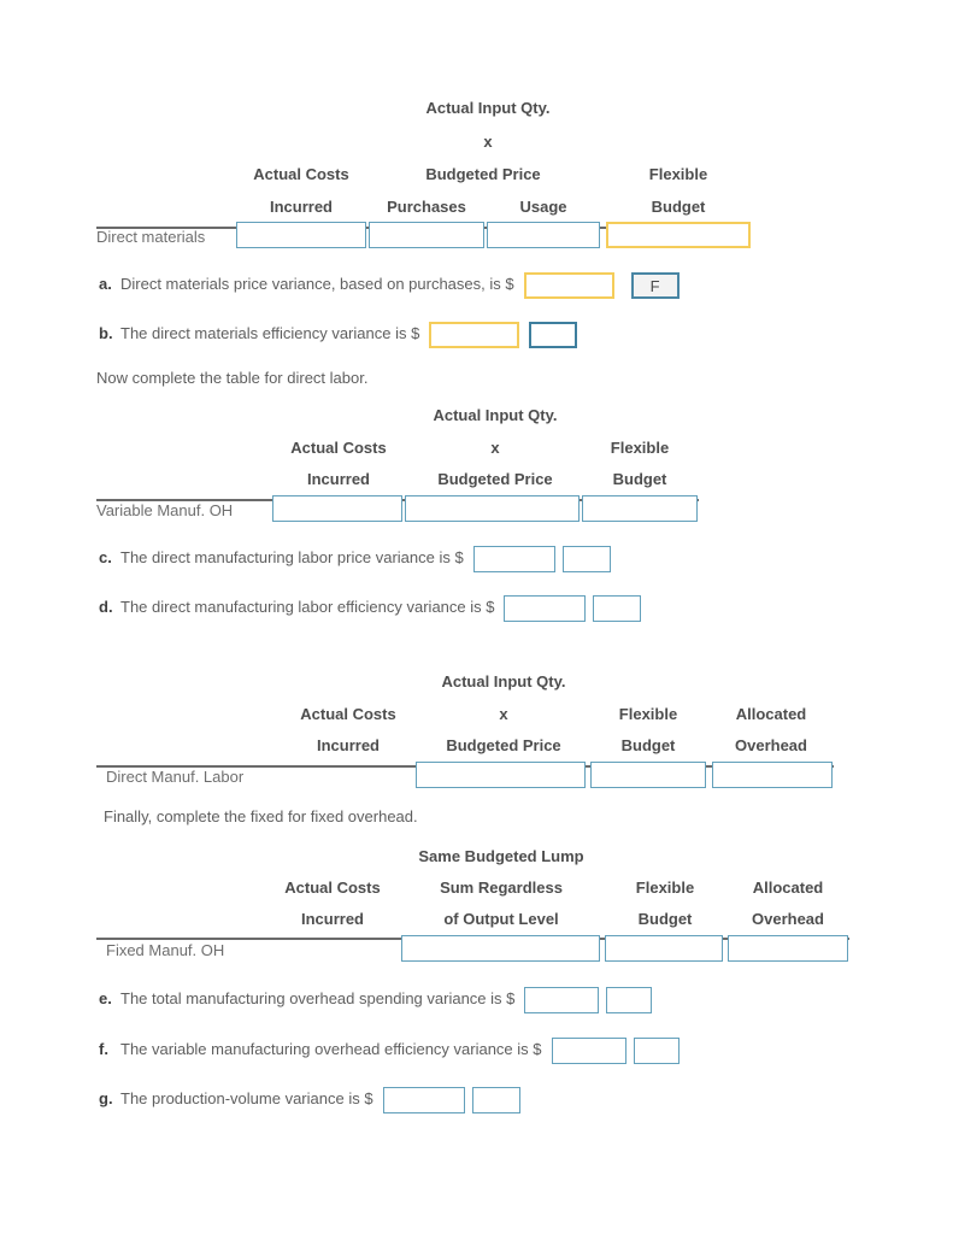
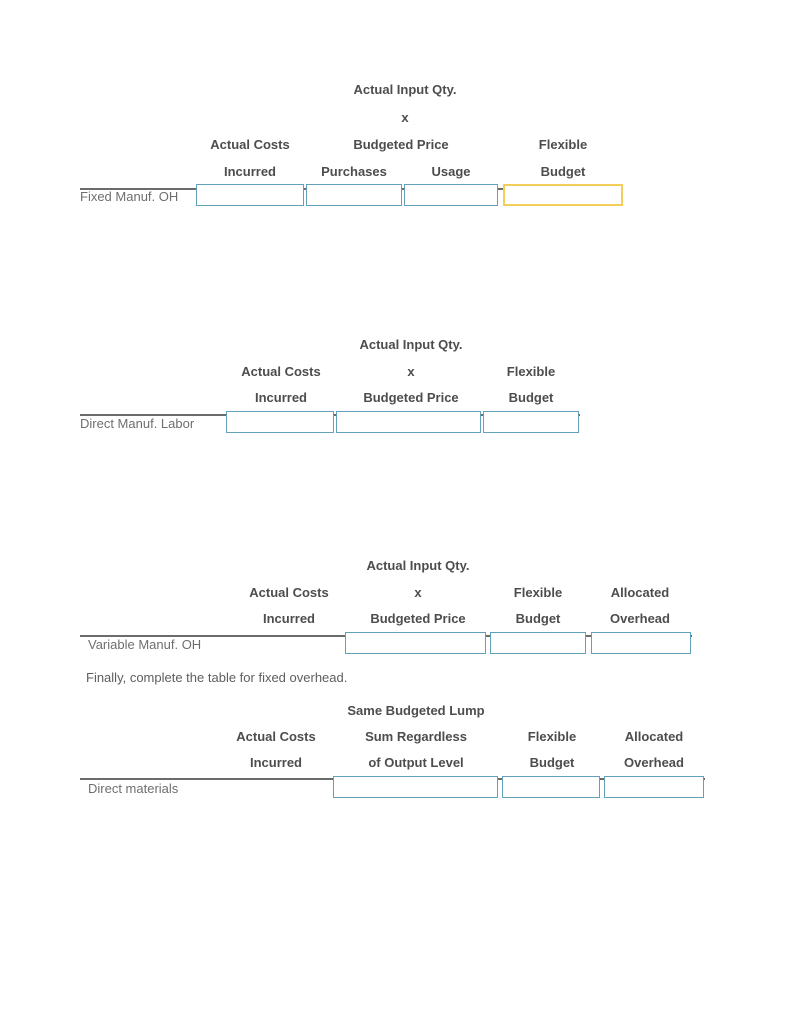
  Actual Input Qty.
  x
  Actual Costs
  Budgeted Price
  Flexible
  Incurred
  Purchases
  Usage
  Budget
- Direct materials
+ Fixed Manuf. OH
- a. Direct materials price variance, based on purchases, is $ F
- b. The direct materials efficiency variance is $
- Now complete the table for direct labor.
  Actual Input Qty.
  Actual Costs
  x
  Flexible
  Incurred
  Budgeted Price
  Budget
- Variable Manuf. OH
+ Direct Manuf. Labor
- c. The direct manufacturing labor price variance is $
- d. The direct manufacturing labor efficiency variance is $
  Actual Input Qty.
  Actual Costs
  x
  Flexible
  Allocated
  Incurred
  Budgeted Price
  Budget
  Overhead
- Direct Manuf. Labor
+ Variable Manuf. OH
- Finally, complete the fixed for fixed overhead.
+ Finally, complete the table for fixed overhead.
  Same Budgeted Lump
  Actual Costs
  Sum Regardless
  Flexible
  Allocated
  Incurred
  of Output Level
  Budget
  Overhead
- Fixed Manuf. OH
+ Direct materials
- e. The total manufacturing overhead spending variance is $
- f. The variable manufacturing overhead efficiency variance is $
- g. The production-volume variance is $
